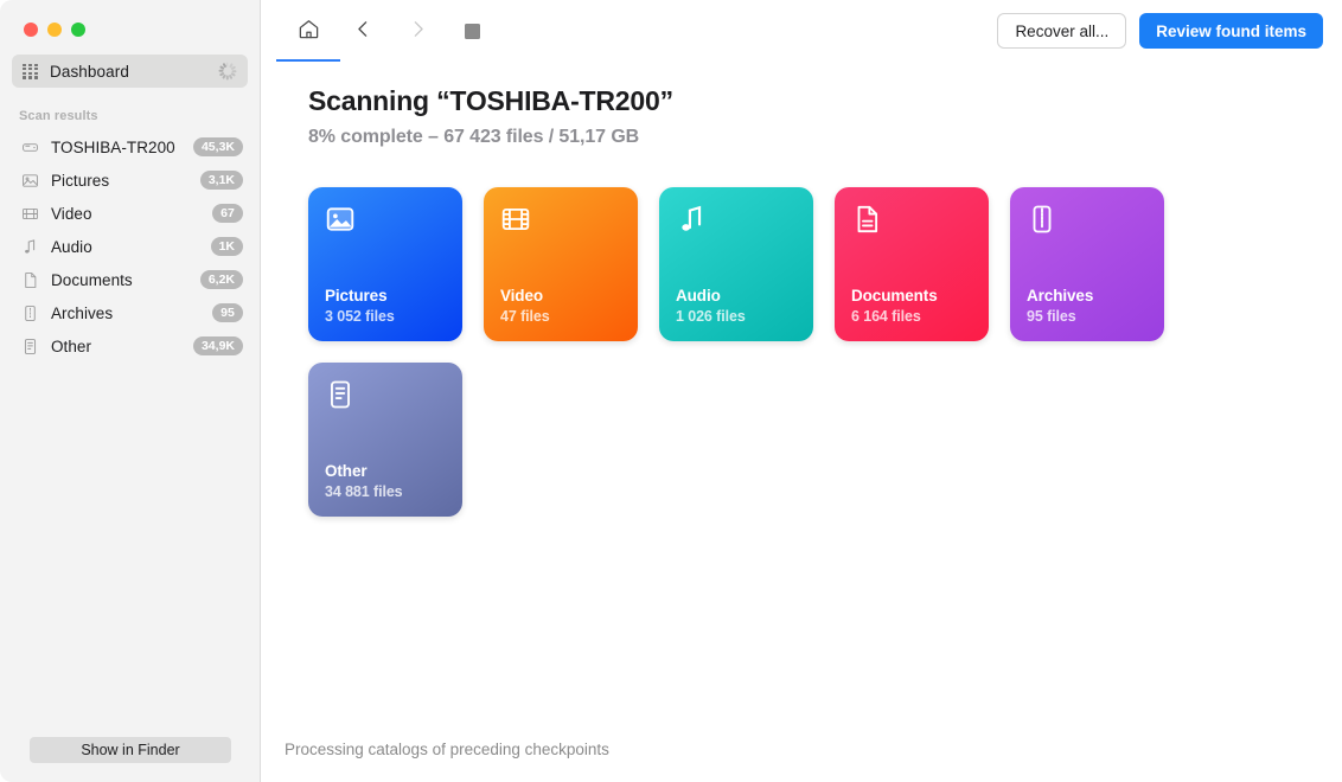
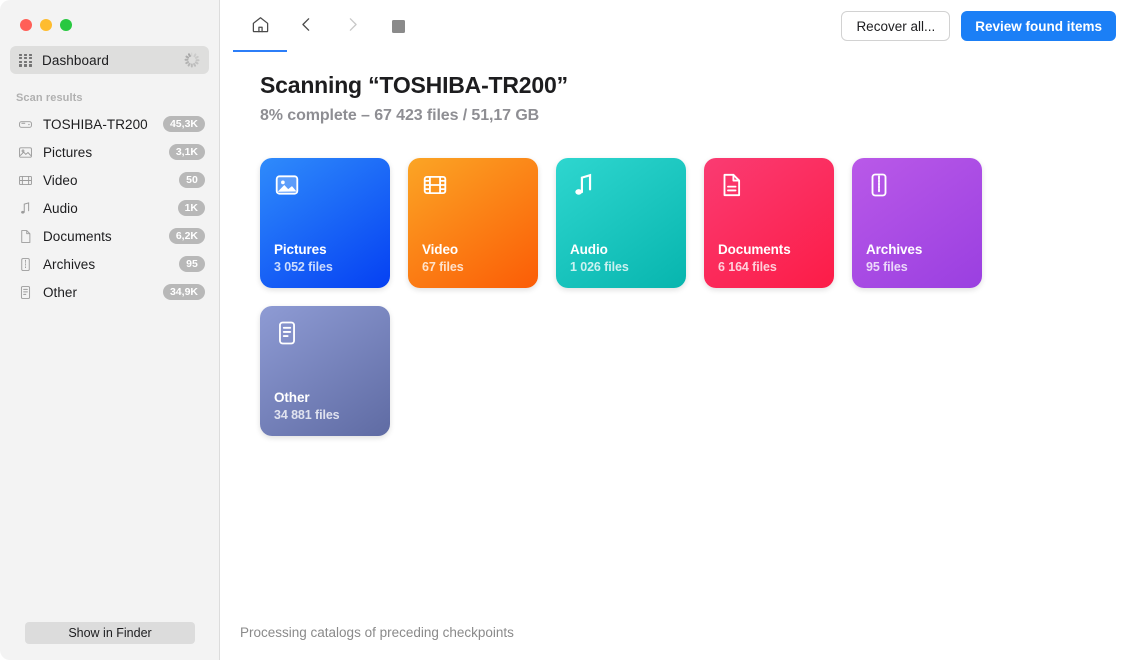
  Dashboard
  Scan results
  TOSHIBA-TR200
  45,3K
  Pictures
  3,1K
  Video
- 67
+ 50
  Audio
  1K
  Documents
  6,2K
  Archives
  95
  Other
  34,9K
  Show in Finder
  Recover all...
  Review found items
  Scanning “TOSHIBA-TR200”
  8% complete – 67 423 files / 51,17 GB
  Pictures
  3 052 files
  Video
- 47 files
+ 67 files
  Audio
  1 026 files
  Documents
  6 164 files
  Archives
  95 files
  Other
  34 881 files
  Processing catalogs of preceding checkpoints
